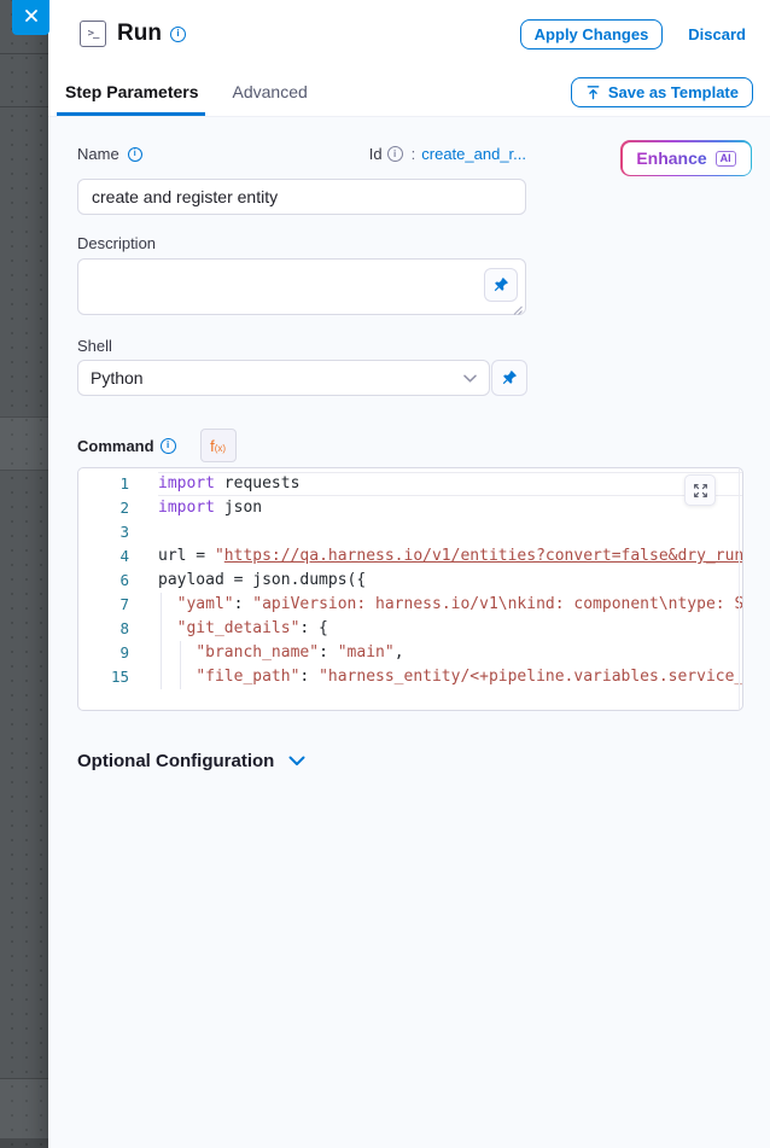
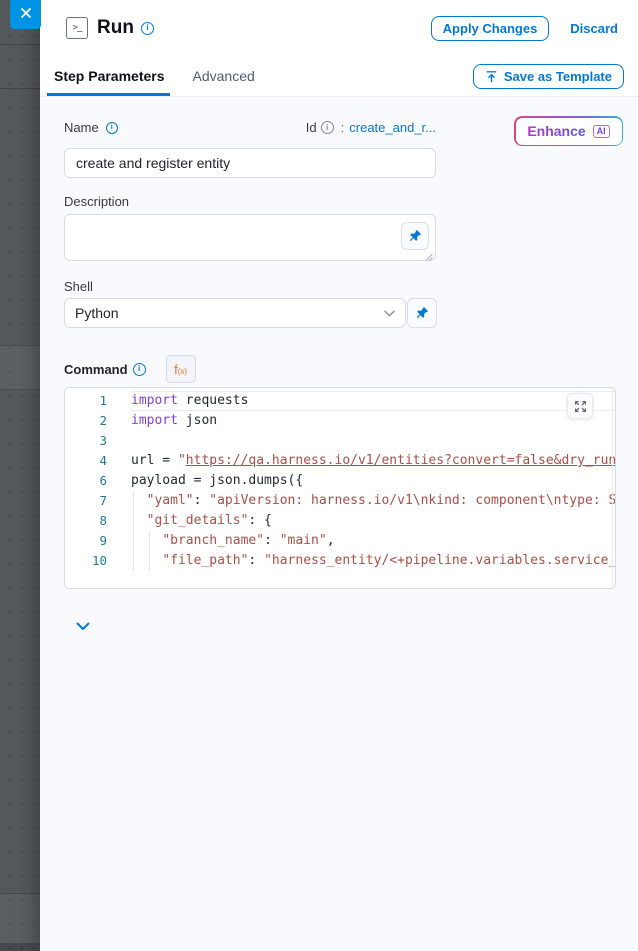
  >_
  Run
  i
  Apply Changes
  Discard
  Step Parameters
  Advanced
  Save as Template
  Name
  Id
  i
  :
  create_and_r...
  Enhance
  AI
  create and register entity
  Description
  Shell
  Python
  Command
  i
  f
  (x)
  1
  import requests
  2
  import json
  3
  4
  url = "https://qa.harness.io/v1/entities?convert=false&dry_ru
  6
  payload = json.dumps({
  7
  "yaml": "apiVersion: harness.io/v1\nkind: component\ntype:
  8
  "git_details": {
  9
  "branch_name": "main",
- 15
+ 10
  "file_path": "harness_entity/<+pipeline.variables.service
- Optional Configuration
